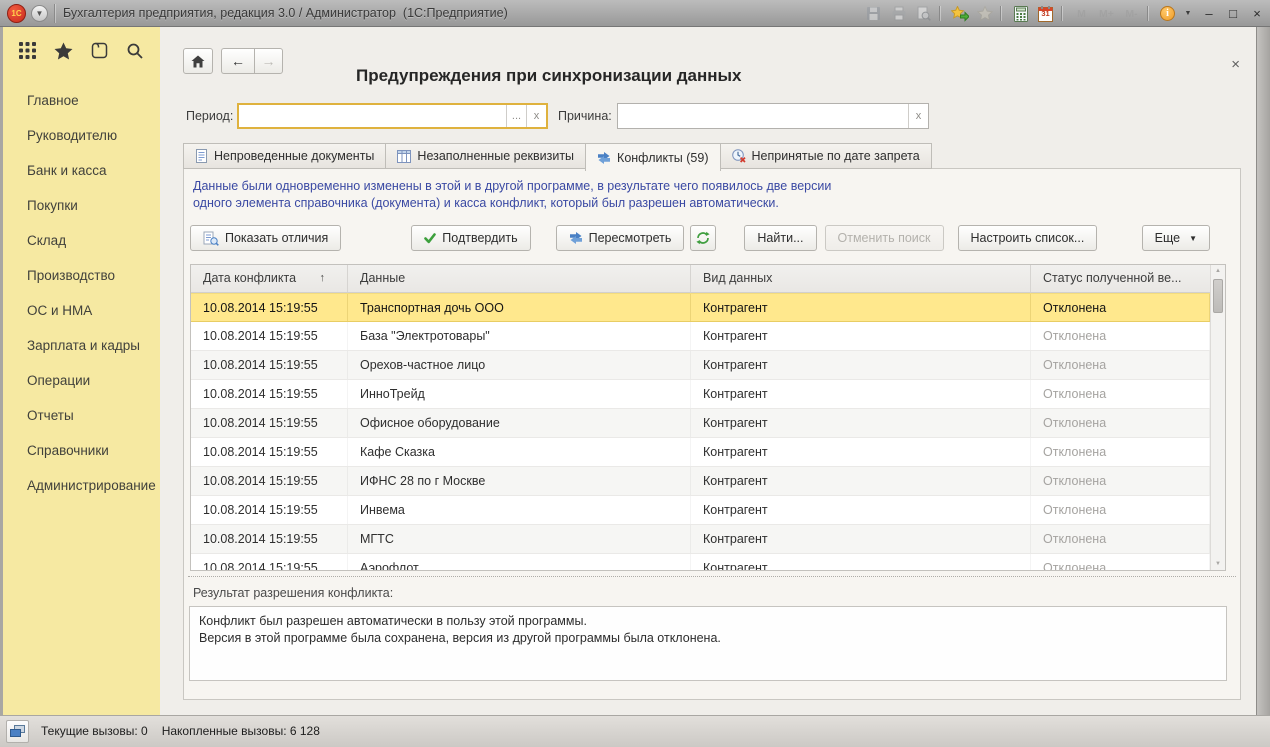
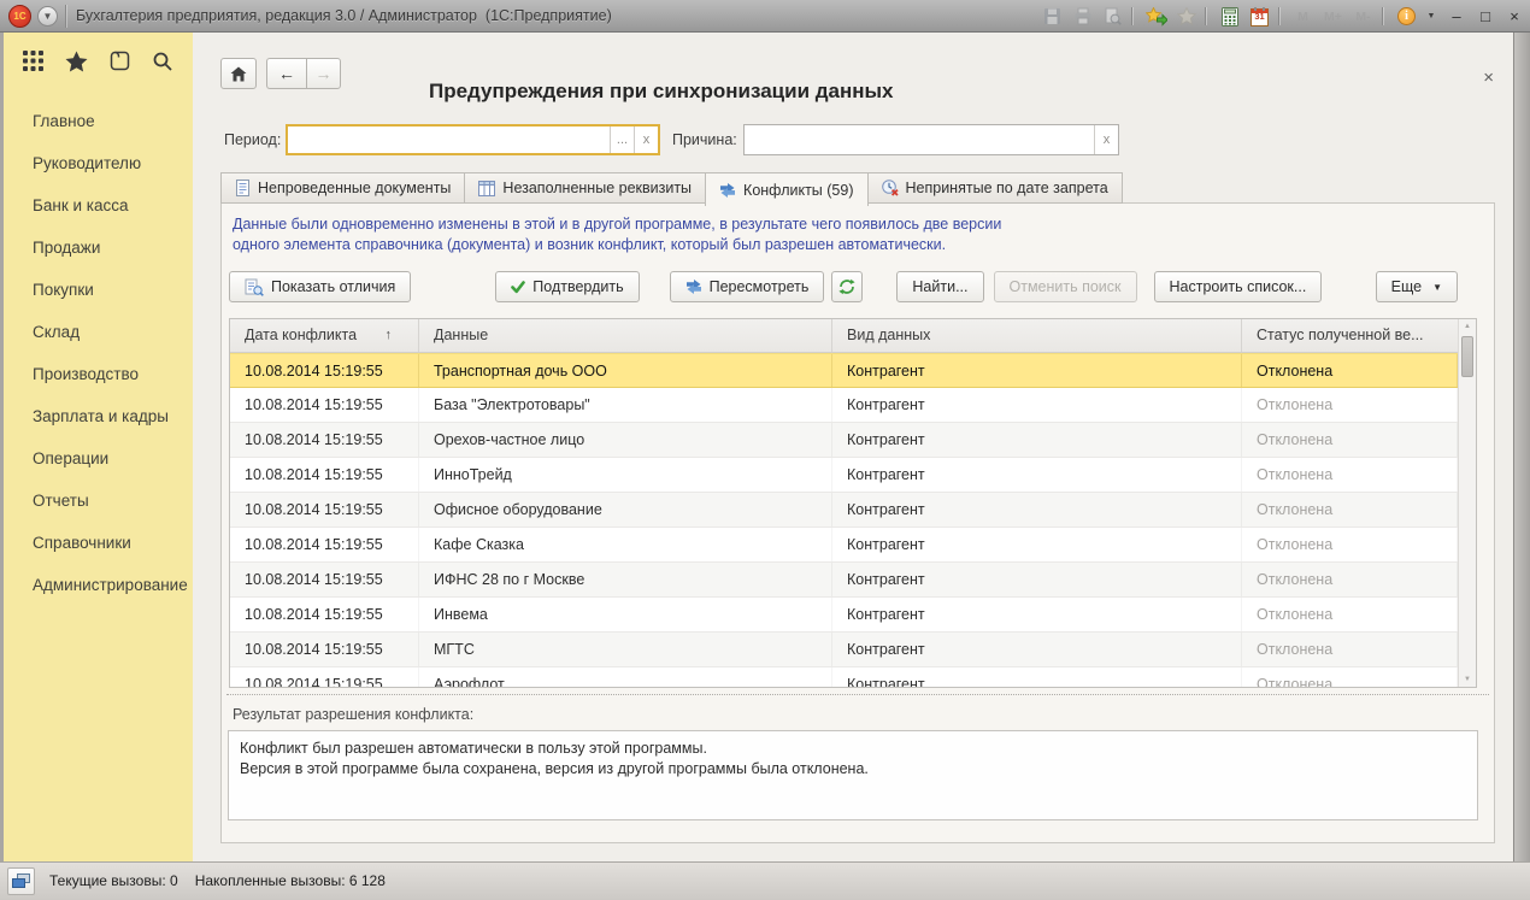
  1С
  ▼
  Бухгалтерия предприятия, редакция 3.0 / Администратор (1С:Предприятие)
  31
  i
  –
  □
  ×
  Главное
  Руководителю
  Банк и касса
+ Продажи
  Покупки
  Склад
  Производство
- ОС и НМА
  Зарплата и кадры
  Операции
  Отчеты
  Справочники
  Администрирование
  ←
  →
  Предупреждения при синхронизации данных
  ×
  Период:
  ...
  x
  Причина:
  x
  Непроведенные документы
  Незаполненные реквизиты
  Конфликты (59)
  Непринятые по дате запрета
  Данные были одновременно изменены в этой и в другой программе, в результате чего появилось две версии
- одного элемента справочника (документа) и касса конфликт, который был разрешен автоматически.
+ одного элемента справочника (документа) и возник конфликт, который был разрешен автоматически.
  Показать отличия
  Подтвердить
  Пересмотреть
  Найти...
  Отменить поиск
  Настроить список...
  Еще
  ▼
  Дата конфликта
  ↑
  Данные
  Вид данных
  Статус полученной ве...
  10.08.2014 15:19:55
  Транспортная дочь ООО
  Контрагент
  Отклонена
  10.08.2014 15:19:55
  База "Электротовары"
  Контрагент
  Отклонена
  10.08.2014 15:19:55
  Орехов-частное лицо
  Контрагент
  Отклонена
  10.08.2014 15:19:55
  ИнноТрейд
  Контрагент
  Отклонена
  10.08.2014 15:19:55
  Офисное оборудование
  Контрагент
  Отклонена
  10.08.2014 15:19:55
  Кафе Сказка
  Контрагент
  Отклонена
  10.08.2014 15:19:55
  ИФНС 28 по г Москве
  Контрагент
  Отклонена
  10.08.2014 15:19:55
  Инвема
  Контрагент
  Отклонена
  10.08.2014 15:19:55
  МГТС
  Контрагент
  Отклонена
  10.08.2014 15:19:55
  Аэрофлот
  Контрагент
  Отклонена
  Результат разрешения конфликта:
  Конфликт был разрешен автоматически в пользу этой программы.
  Версия в этой программе была сохранена, версия из другой программы была отклонена.
  Текущие вызовы: 0 Накопленные вызовы: 6 128
